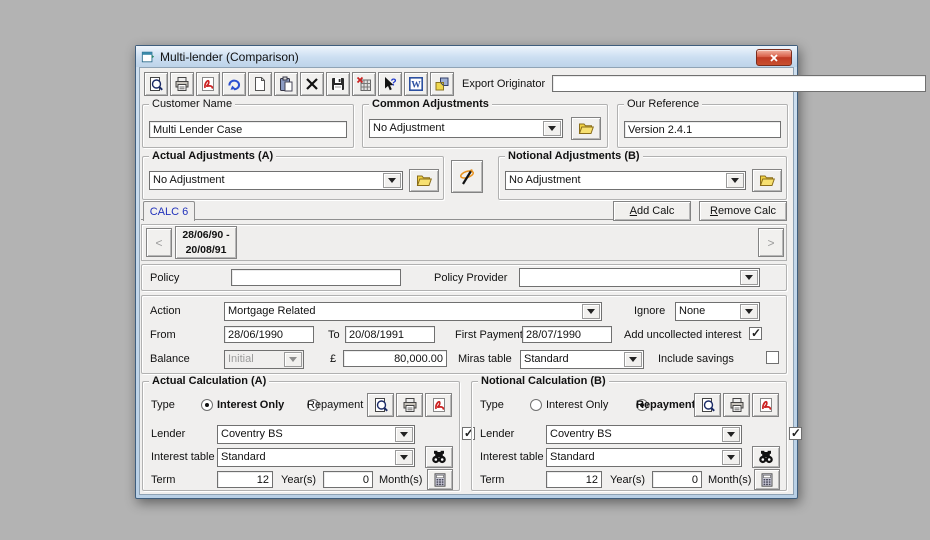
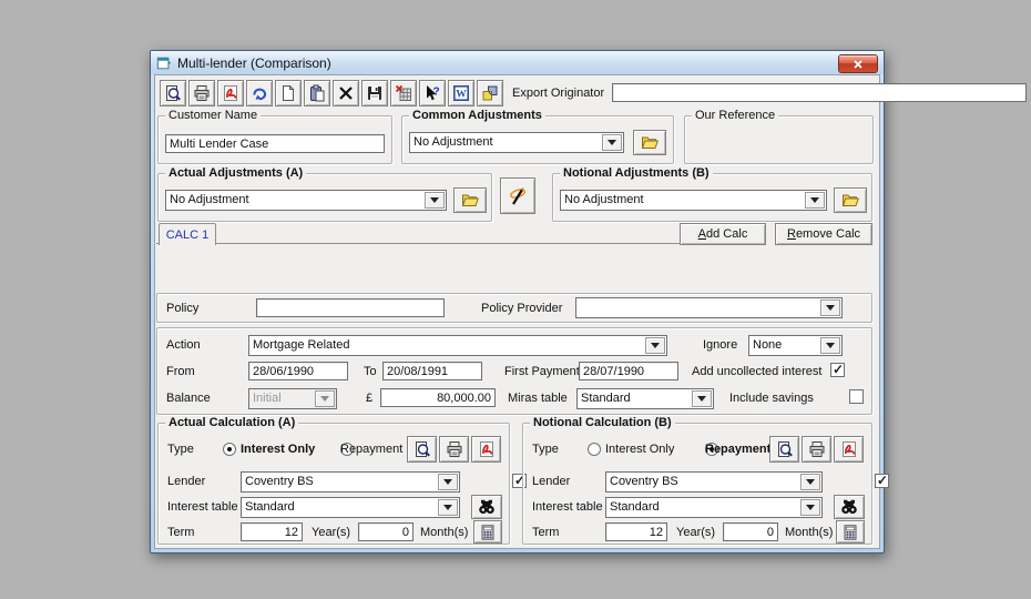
  Multi-lender (Comparison)
  Export Originator
  Customer Name
  Multi Lender Case
  Common Adjustments
  No Adjustment
  Our Reference
- Version 2.4.1
  Actual Adjustments (A)
  No Adjustment
  Notional Adjustments (B)
  No Adjustment
- CALC 6
+ CALC 1
  Add Calc
  Remove Calc
- <
- 28/06/90 -
- 20/08/91
- >
  Policy
  Policy Provider
  Action
  Mortgage Related
  Ignore
  None
  From
  28/06/1990
  To
  20/08/1991
  First Paymen
  28/07/1990
  Add uncollected interest
  Balance
  Initial
  £
  80,000.00
  Miras table
  Standard
  Include savings
  Actual Calculation (A)
  Type
  Interest Only
  Repayment
  Lender
  Coventry BS
  Interest table
  Standard
  Term
  12
  Year(s)
  0
  Month(s)
  Notional Calculation (B)
  Type
  Interest Only
  Repaymen
  Lender
  Coventry BS
  Interest table
  Standard
  Term
  12
  Year(s)
  0
  Month(s)
